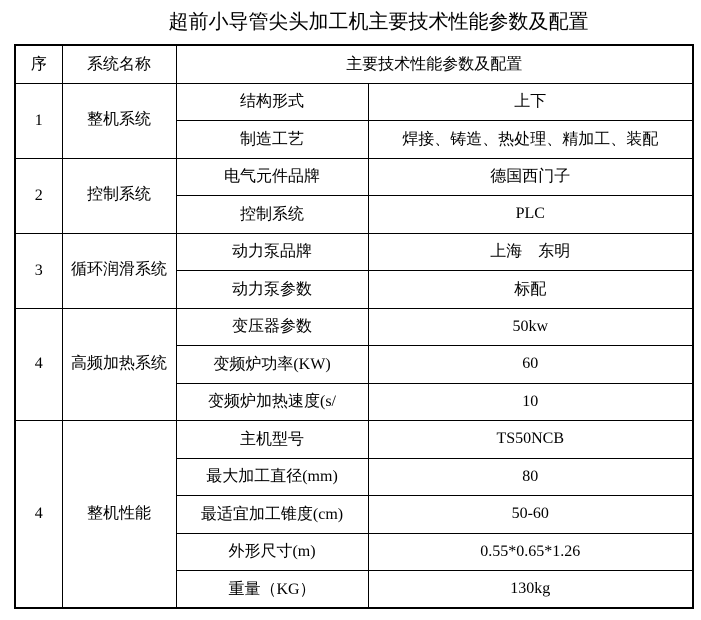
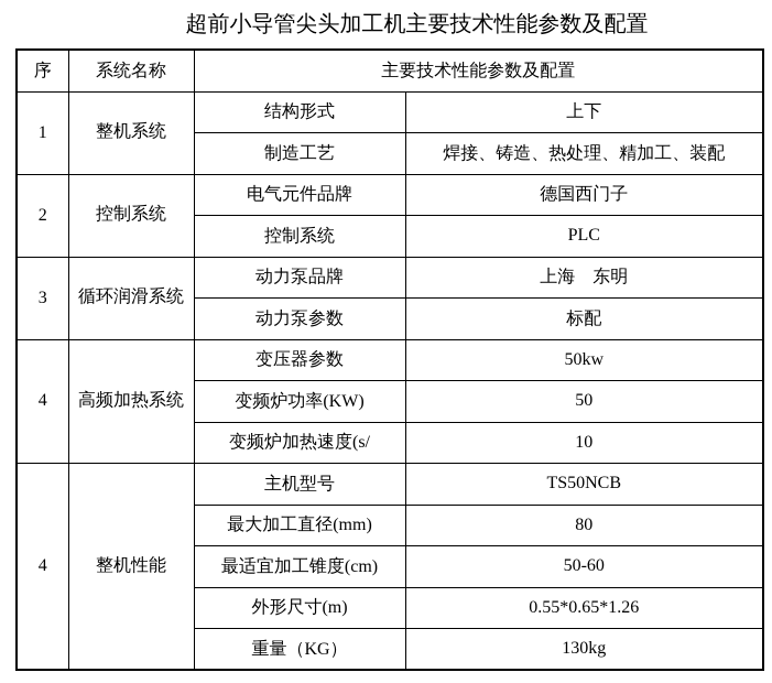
  超前小导管尖头加工机主要技术性能参数及配置
  序	系统名称	主要技术性能参数及配置
  1	整机系统	结构形式	上下
  制造工艺	焊接、铸造、热处理、精加工、装配
  2	控制系统	电气元件品牌	德国西门子
  控制系统	PLC
  3	循环润滑系统	动力泵品牌	上海 东明
  动力泵参数	标配
  4	高频加热系统	变压器参数	50kw
- 变频炉功率(KW)	60
+ 变频炉功率(KW)	50
  变频炉加热速度(s/	10
  4	整机性能	主机型号	TS50NCB
  最大加工直径(mm)	80
  最适宜加工锥度(cm)	50-60
  外形尺寸(m)	0.55*0.65*1.26
  重量（KG）	130kg
